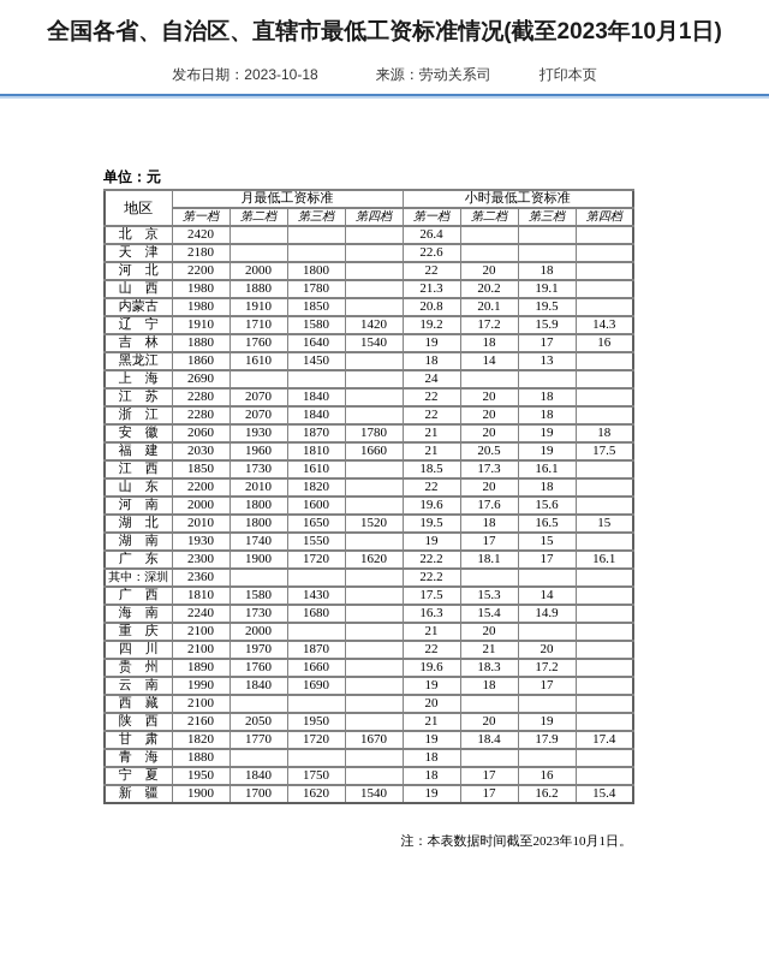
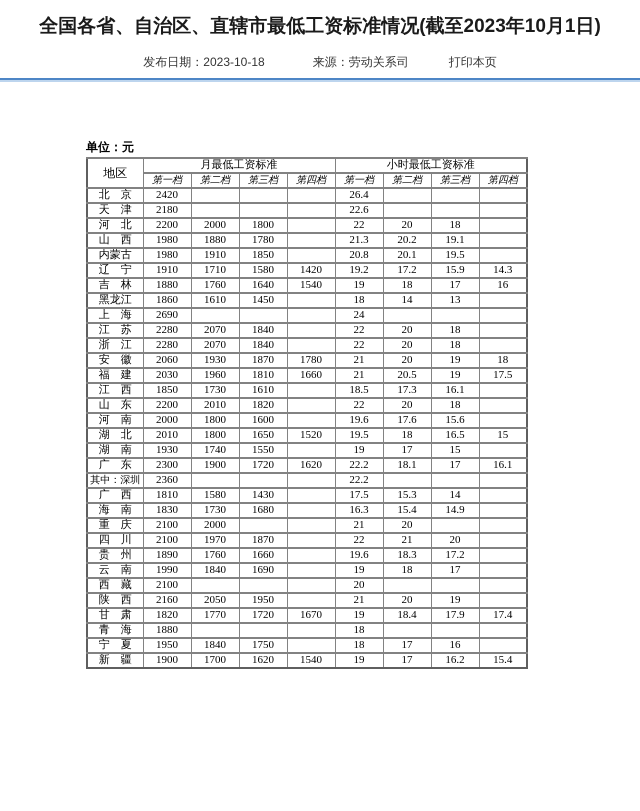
  全国各省、自治区、直辖市最低工资标准情况(截至2023年10月1日)
  发布日期：2023-10-18
  来源：劳动关系司
  打印本页
  单位：元
  地区	月最低工资标准	小时最低工资标准
  第一档	第二档	第三档	第四档	第一档	第二档	第三档	第四档
  北 京	2420				26.4
  天 津	2180				22.6
  河 北	2200	2000	1800		22	20	18
  山 西	1980	1880	1780		21.3	20.2	19.1
  内蒙古	1980	1910	1850		20.8	20.1	19.5
  辽 宁	1910	1710	1580	1420	19.2	17.2	15.9	14.3
  吉 林	1880	1760	1640	1540	19	18	17	16
  黑龙江	1860	1610	1450		18	14	13
  上 海	2690				24
  江 苏	2280	2070	1840		22	20	18
  浙 江	2280	2070	1840		22	20	18
  安 徽	2060	1930	1870	1780	21	20	19	18
  福 建	2030	1960	1810	1660	21	20.5	19	17.5
  江 西	1850	1730	1610		18.5	17.3	16.1
  山 东	2200	2010	1820		22	20	18
  河 南	2000	1800	1600		19.6	17.6	15.6
  湖 北	2010	1800	1650	1520	19.5	18	16.5	15
  湖 南	1930	1740	1550		19	17	15
  广 东	2300	1900	1720	1620	22.2	18.1	17	16.1
  其中：深圳	2360				22.2
  广 西	1810	1580	1430		17.5	15.3	14
- 海 南	2240	1730	1680		16.3	15.4	14.9
+ 海 南	1830	1730	1680		16.3	15.4	14.9
  重 庆	2100	2000			21	20
  四 川	2100	1970	1870		22	21	20
  贵 州	1890	1760	1660		19.6	18.3	17.2
  云 南	1990	1840	1690		19	18	17
  西 藏	2100				20
  陕 西	2160	2050	1950		21	20	19
  甘 肃	1820	1770	1720	1670	19	18.4	17.9	17.4
  青 海	1880				18
  宁 夏	1950	1840	1750		18	17	16
  新 疆	1900	1700	1620	1540	19	17	16.2	15.4
- 注：本表数据时间截至2023年10月1日。
